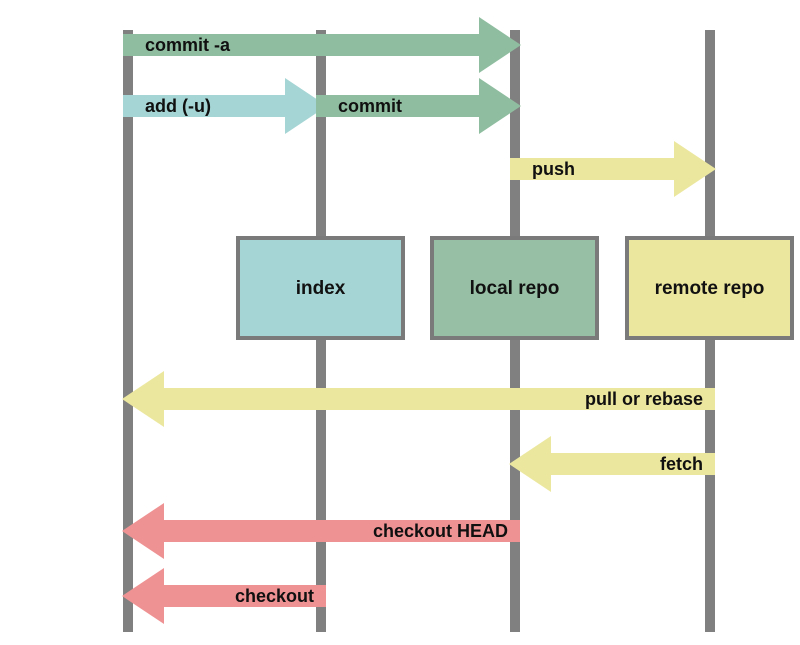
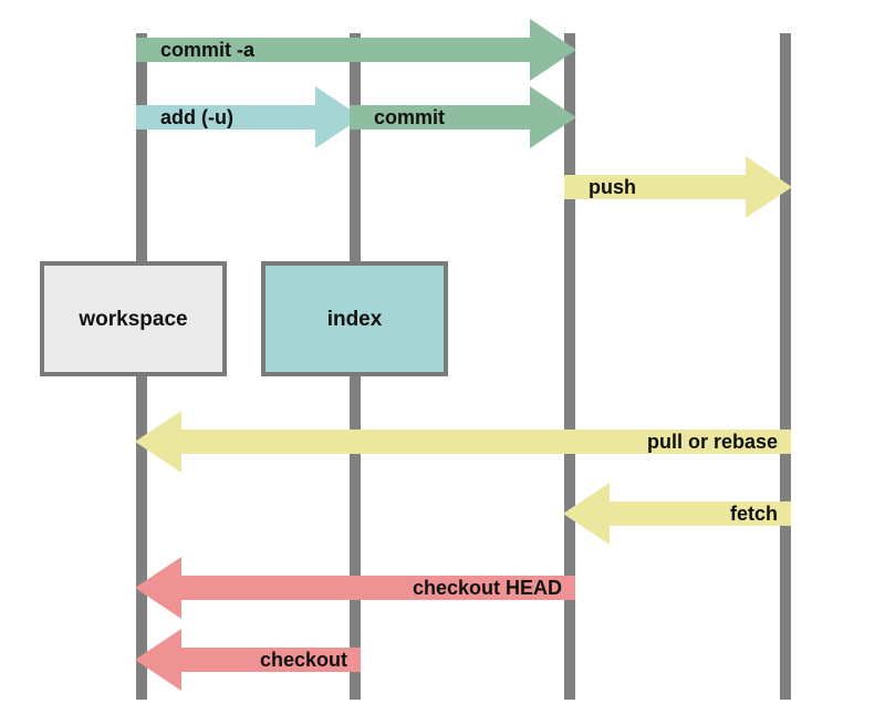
  commit -a
  add (-u)
  commit
  push
  pull or rebase
  fetch
  checkout HEAD
  checkout
+ workspace
  index
- local repo
- remote repo
